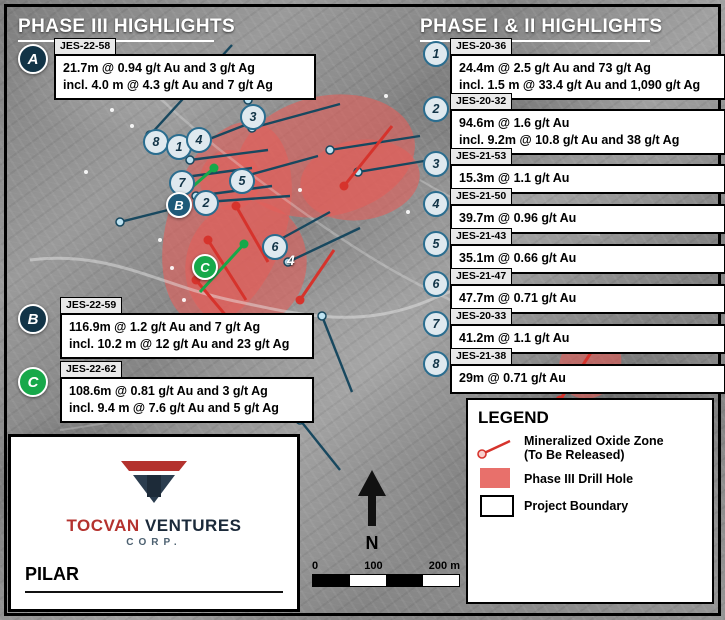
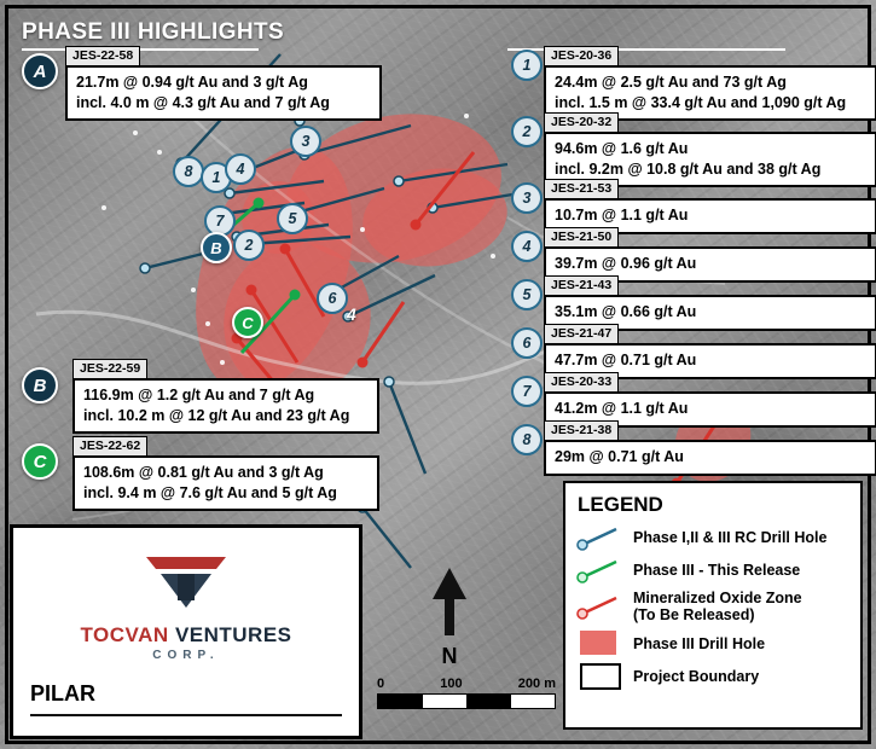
  PHASE III HIGHLIGHTS
- PHASE I & II HIGHLIGHTS
  A
  JES-22-58
  21.7m @ 0.94 g/t Au and 3 g/t Ag
  incl. 4.0 m @ 4.3 g/t Au and 7 g/t Ag
  B
  JES-22-59
  116.9m @ 1.2 g/t Au and 7 g/t Ag
  incl. 10.2 m @ 12 g/t Au and 23 g/t Ag
  C
  JES-22-62
  108.6m @ 0.81 g/t Au and 3 g/t Ag
  incl. 9.4 m @ 7.6 g/t Au and 5 g/t Ag
  1
  JES-20-36
  24.4m @ 2.5 g/t Au and 73 g/t Ag
  incl. 1.5 m @ 33.4 g/t Au and 1,090 g/t Ag
  2
  JES-20-32
  94.6m @ 1.6 g/t Au
  incl. 9.2m @ 10.8 g/t Au and 38 g/t Ag
  3
  JES-21-53
- 15.3m @ 1.1 g/t Au
+ 10.7m @ 1.1 g/t Au
  4
  JES-21-50
  39.7m @ 0.96 g/t Au
  5
  JES-21-43
  35.1m @ 0.66 g/t Au
  6
  JES-21-47
  47.7m @ 0.71 g/t Au
  7
  JES-20-33
  41.2m @ 1.1 g/t Au
  8
  JES-21-38
  29m @ 0.71 g/t Au
  8
  1
  4
  3
  7
  2
  5
  6
  4
  B
  C
  LEGEND
+ Phase I,II & III RC Drill Hole
+ Phase III - This Release
  Mineralized Oxide Zone
  (To Be Released)
  Phase III Drill Hole
  Project Boundary
  TOCVAN VENTURES
  CORP.
  PILAR
  N
  0
  100
  200 m
